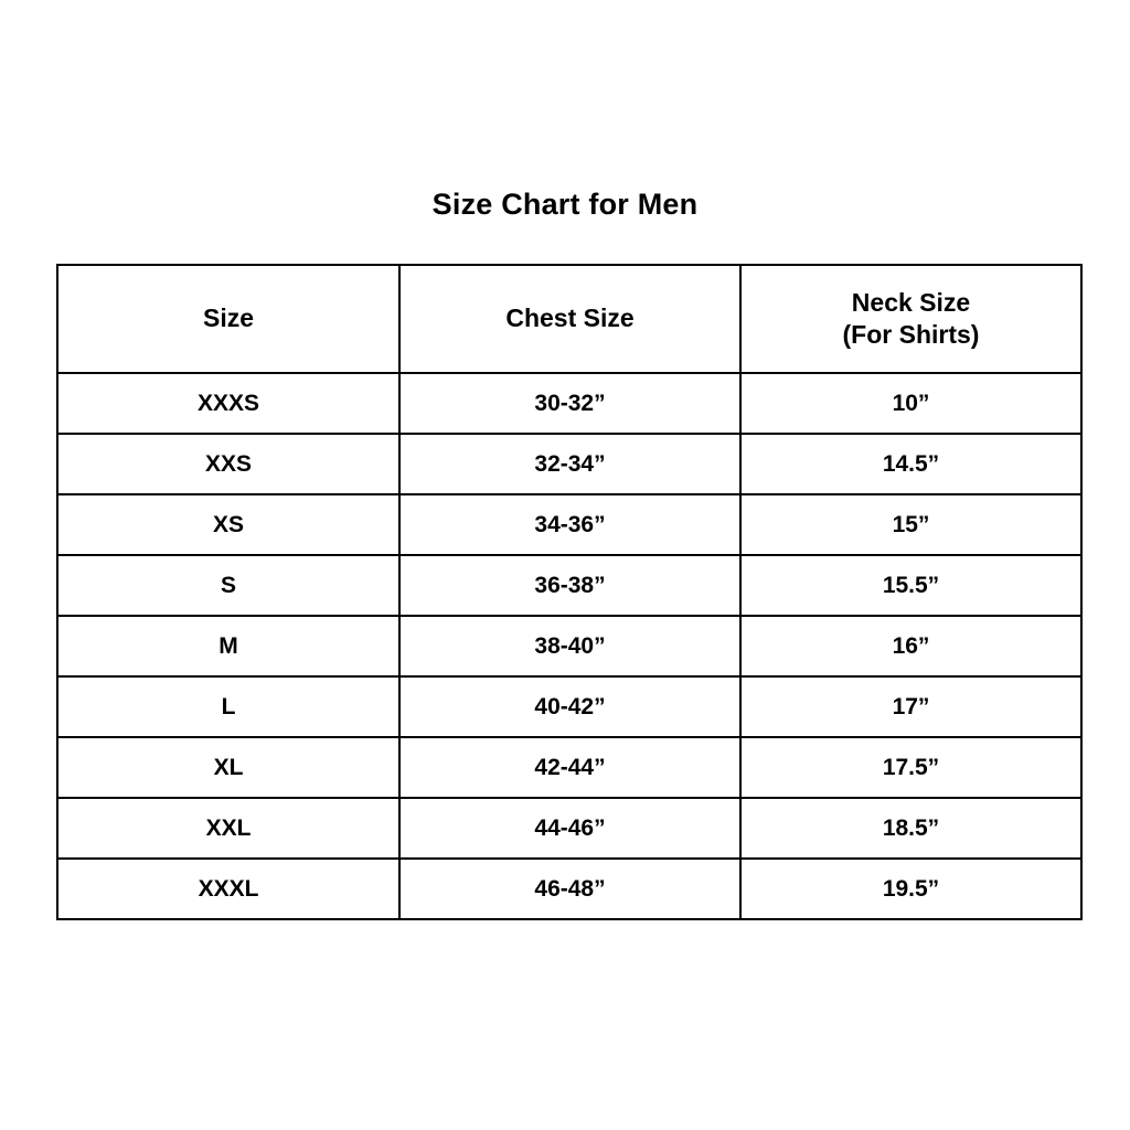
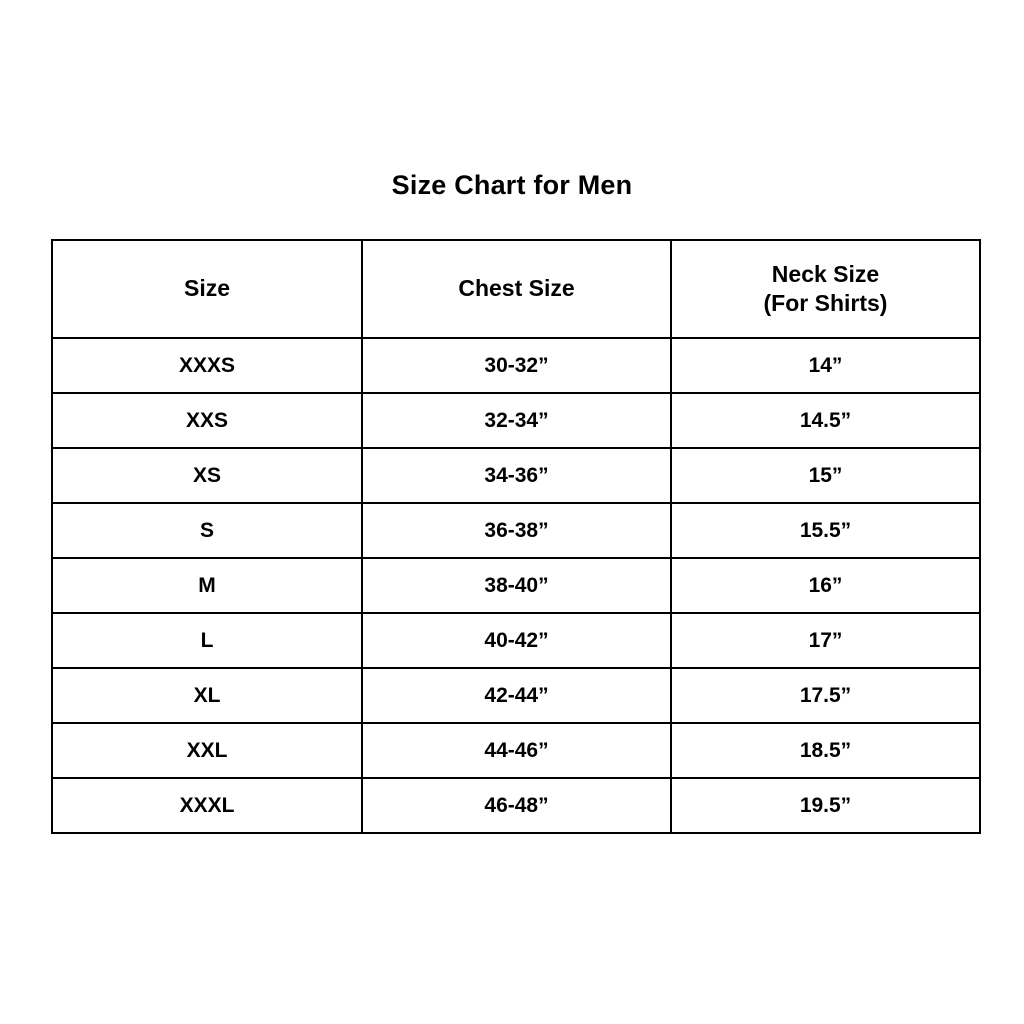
  Size Chart for Men
  Size	Chest Size	Neck Size (For Shirts)
- XXXS	30-32”	10”
+ XXXS	30-32”	14”
  XXS	32-34”	14.5”
  XS	34-36”	15”
  S	36-38”	15.5”
  M	38-40”	16”
  L	40-42”	17”
  XL	42-44”	17.5”
  XXL	44-46”	18.5”
  XXXL	46-48”	19.5”
